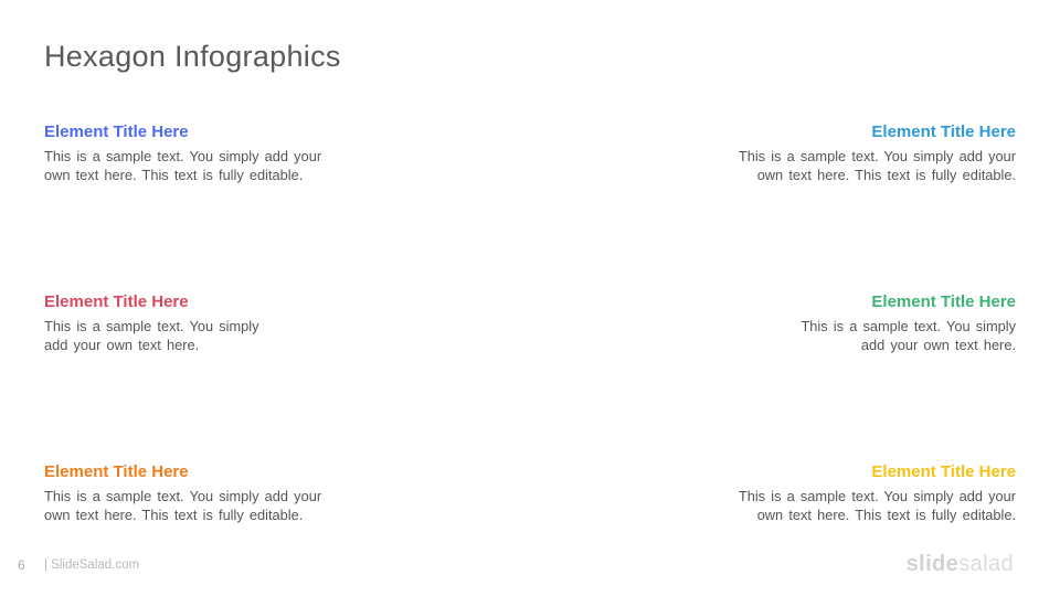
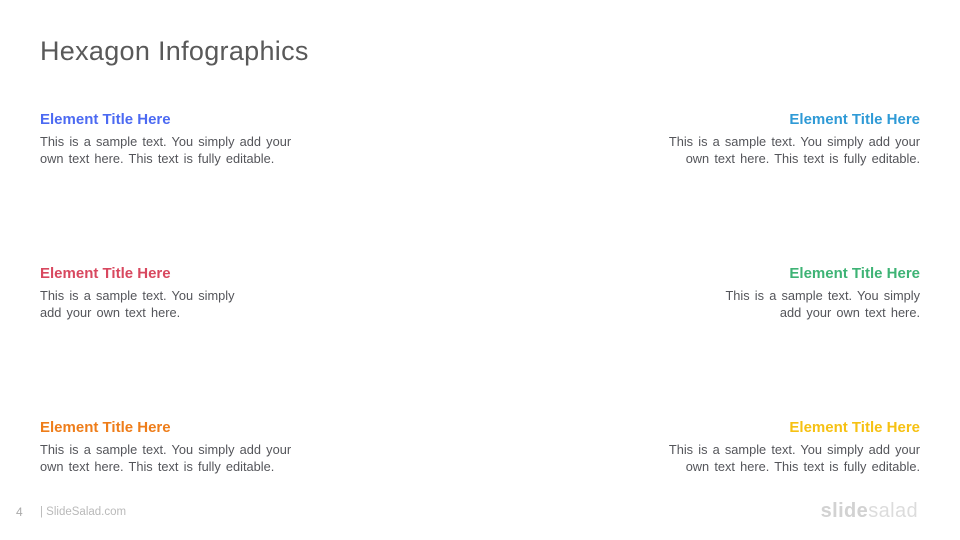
  Hexagon Infographics
  Element Title Here
  This is a sample text. You simply add your
  own text here. This text is fully editable.
  Element Title Here
  This is a sample text. You simply
  add your own text here.
  Element Title Here
  This is a sample text. You simply add your
  own text here. This text is fully editable.
  Element Title Here
  This is a sample text. You simply add your
  own text here. This text is fully editable.
  Element Title Here
  This is a sample text. You simply
  add your own text here.
  Element Title Here
  This is a sample text. You simply add your
  own text here. This text is fully editable.
- 6
+ 4
  | SlideSalad.com
  slidesalad
